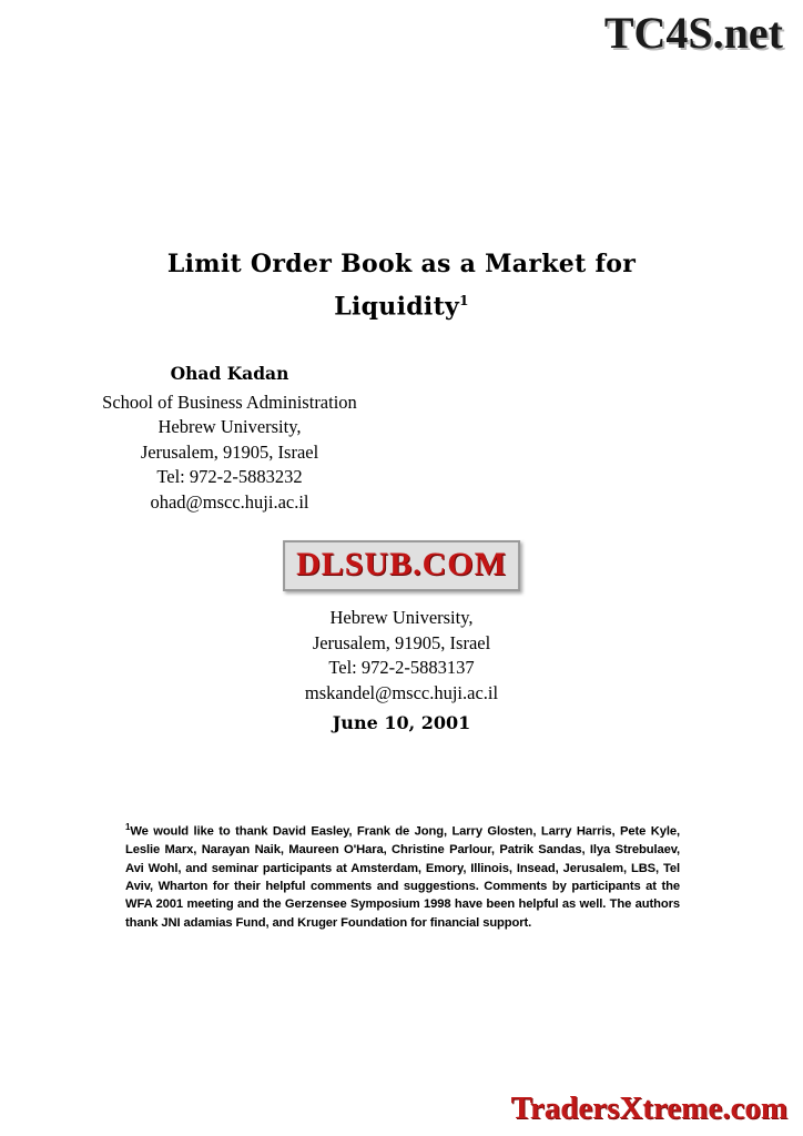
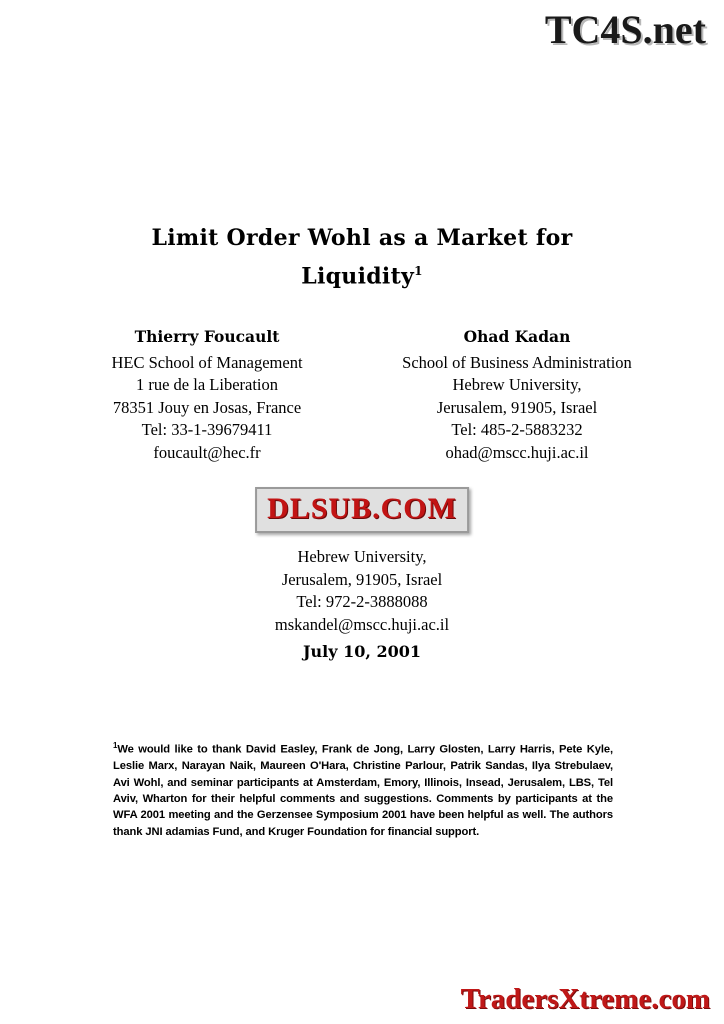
- Limit Order Book as a Market for
+ Limit Order Wohl as a Market for
  Liquidity1
+ Thierry Foucault
+ HEC School of Management
+ 1 rue de la Liberation
+ 78351 Jouy en Josas, France
+ Tel: 33-1-39679411
+ foucault@hec.fr
  Ohad Kadan
  School of Business Administration
  Hebrew University,
  Jerusalem, 91905, Israel
- Tel: 972-2-5883232
+ Tel: 485-2-5883232
  ohad@mscc.huji.ac.il
  Hebrew University,
  Jerusalem, 91905, Israel
- Tel: 972-2-5883137
+ Tel: 972-2-3888088
  mskandel@mscc.huji.ac.il
- June 10, 2001
+ July 10, 2001
- 1We would like to thank David Easley, Frank de Jong, Larry Glosten, Larry Harris, Pete Kyle, Leslie Marx, Narayan Naik, Maureen O'Hara, Christine Parlour, Patrik Sandas, Ilya Strebulaev, Avi Wohl, and seminar participants at Amsterdam, Emory, Illinois, Insead, Jerusalem, LBS, Tel Aviv, Wharton for their helpful comments and suggestions. Comments by participants at the WFA 2001 meeting and the Gerzensee Symposium 1998 have been helpful as well. The authors thank JNI adamias Fund, and Kruger Foundation for financial support.
+ 1We would like to thank David Easley, Frank de Jong, Larry Glosten, Larry Harris, Pete Kyle, Leslie Marx, Narayan Naik, Maureen O'Hara, Christine Parlour, Patrik Sandas, Ilya Strebulaev, Avi Wohl, and seminar participants at Amsterdam, Emory, Illinois, Insead, Jerusalem, LBS, Tel Aviv, Wharton for their helpful comments and suggestions. Comments by participants at the WFA 2001 meeting and the Gerzensee Symposium 2001 have been helpful as well. The authors thank JNI adamias Fund, and Kruger Foundation for financial support.
  TC4S.net
  DLSUB.COM
  TradersXtreme.com
